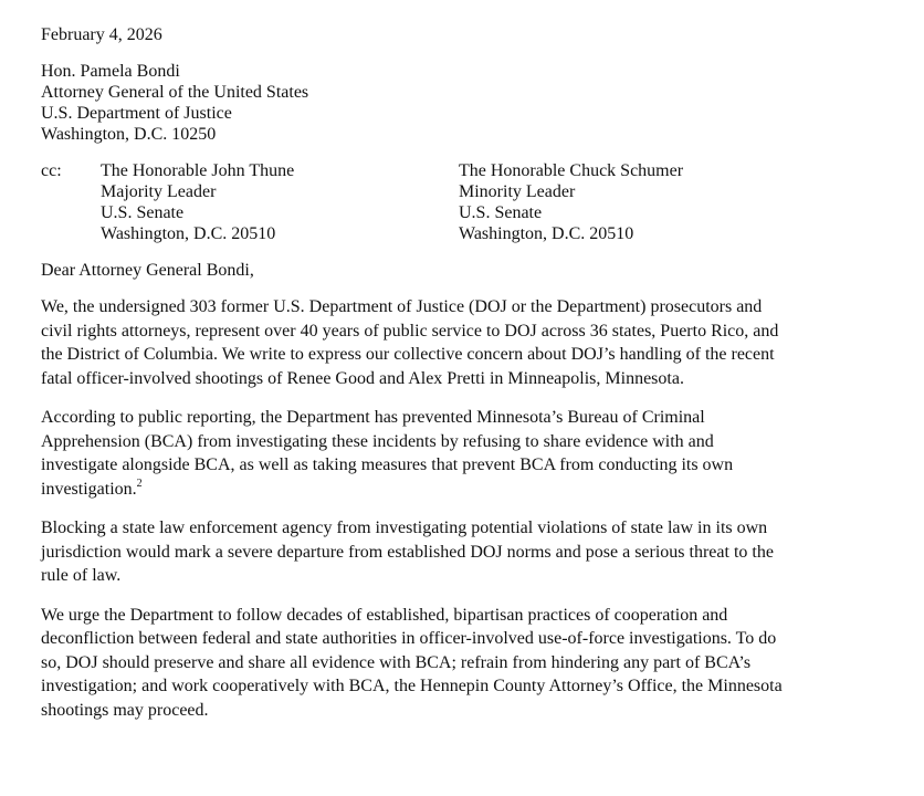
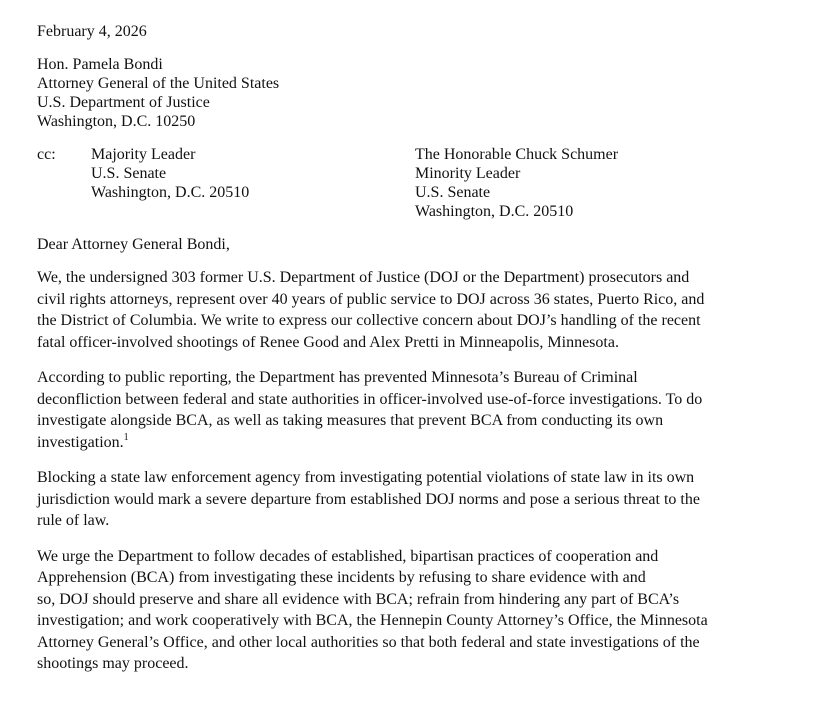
  February 4, 2026
  Hon. Pamela Bondi
  Attorney General of the United States
  U.S. Department of Justice
  Washington, D.C. 10250
  cc:
- The Honorable John Thune
  Majority Leader
  U.S. Senate
  Washington, D.C. 20510
  The Honorable Chuck Schumer
  Minority Leader
  U.S. Senate
  Washington, D.C. 20510
  Dear Attorney General Bondi,
  We, the undersigned 303 former U.S. Department of Justice (DOJ or the Department) prosecutors and
  civil rights attorneys, represent over 40 years of public service to DOJ across 36 states, Puerto Rico, and
  the District of Columbia. We write to express our collective concern about DOJ’s handling of the recent
  fatal officer-involved shootings of Renee Good and Alex Pretti in Minneapolis, Minnesota.
  According to public reporting, the Department has prevented Minnesota’s Bureau of Criminal
- Apprehension (BCA) from investigating these incidents by refusing to share evidence with and
+ deconfliction between federal and state authorities in officer-involved use-of-force investigations. To do
  investigate alongside BCA, as well as taking measures that prevent BCA from conducting its own
- investigation.2
+ investigation.1
  Blocking a state law enforcement agency from investigating potential violations of state law in its own
  jurisdiction would mark a severe departure from established DOJ norms and pose a serious threat to the
  rule of law.
  We urge the Department to follow decades of established, bipartisan practices of cooperation and
- deconfliction between federal and state authorities in officer-involved use-of-force investigations. To do
+ Apprehension (BCA) from investigating these incidents by refusing to share evidence with and
  so, DOJ should preserve and share all evidence with BCA; refrain from hindering any part of BCA’s
  investigation; and work cooperatively with BCA, the Hennepin County Attorney’s Office, the Minnesota
+ Attorney General’s Office, and other local authorities so that both federal and state investigations of the
  shootings may proceed.
